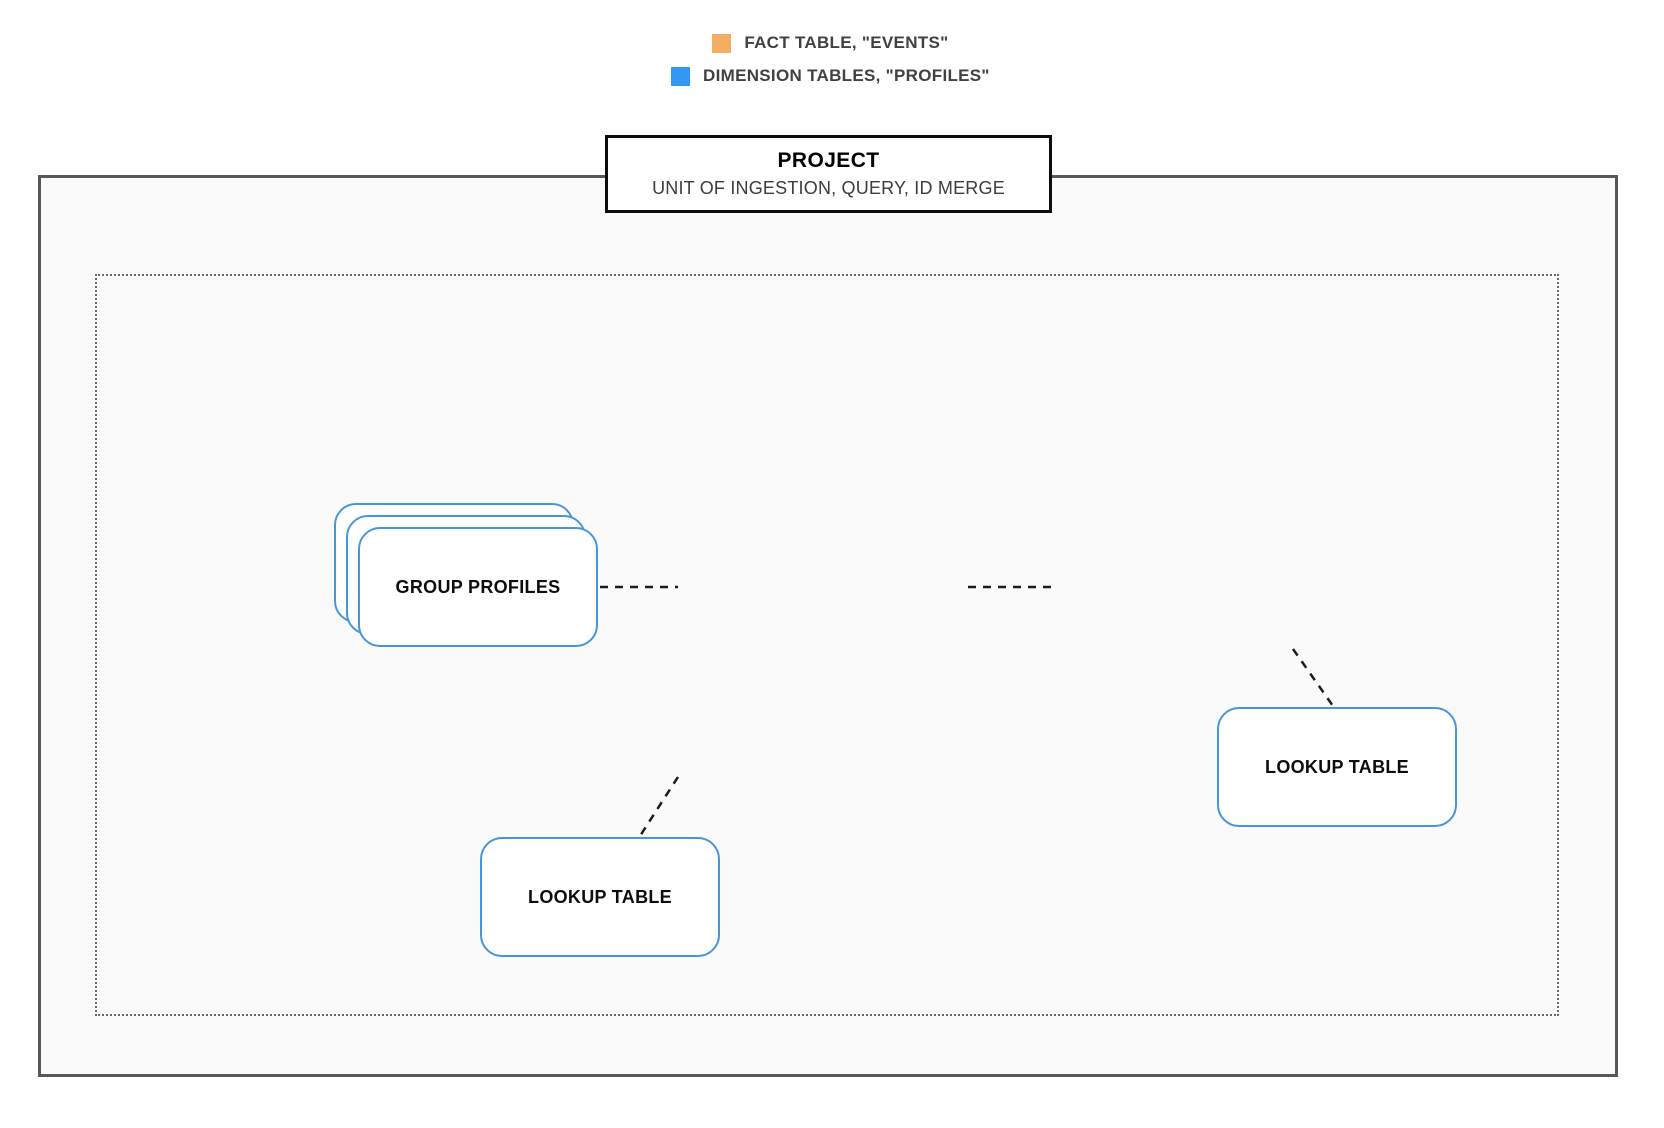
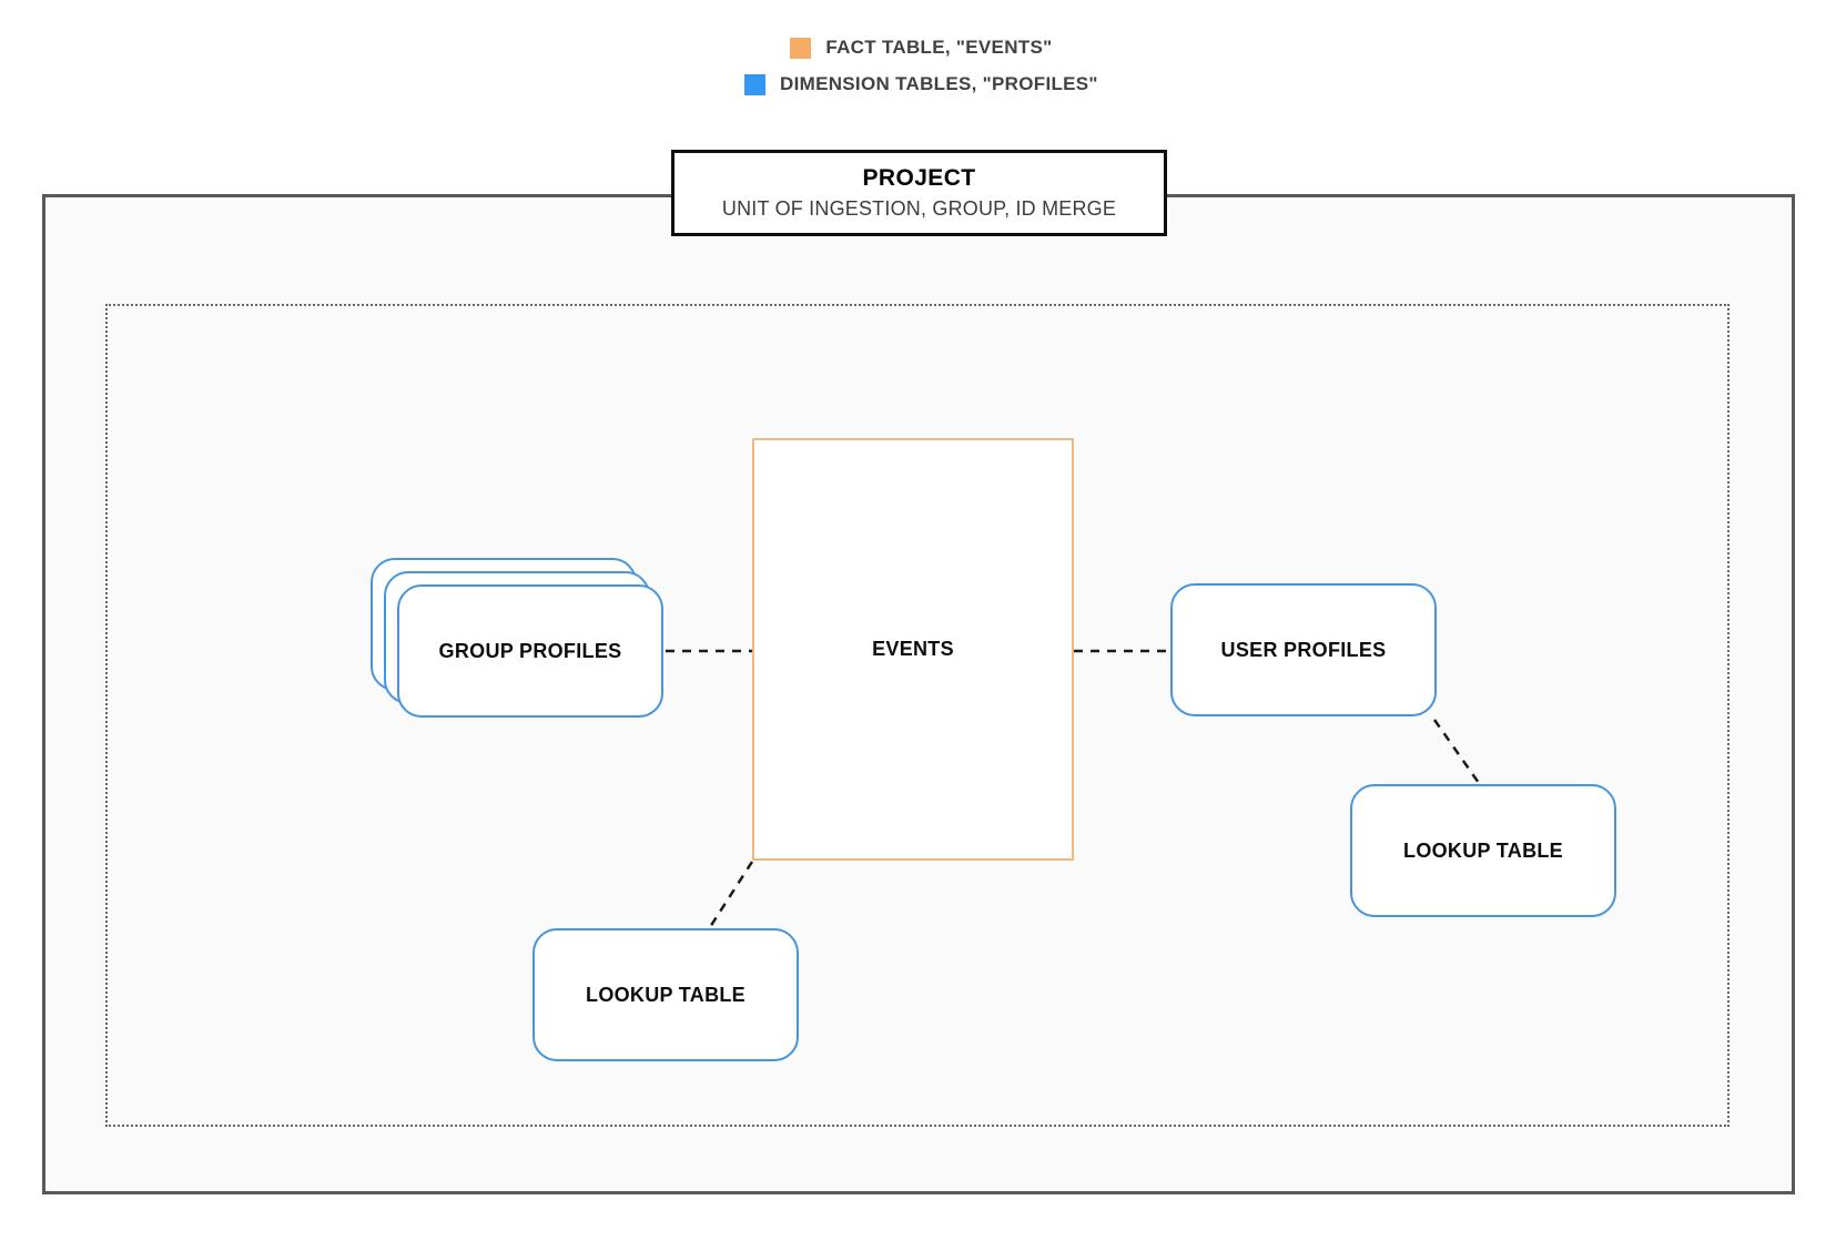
  FACT TABLE, "EVENTS"
  DIMENSION TABLES, "PROFILES"
  PROJECT
- UNIT OF INGESTION, QUERY, ID MERGE
+ UNIT OF INGESTION, GROUP, ID MERGE
  GROUP PROFILES
+ EVENTS
+ USER PROFILES
  LOOKUP TABLE
  LOOKUP TABLE
